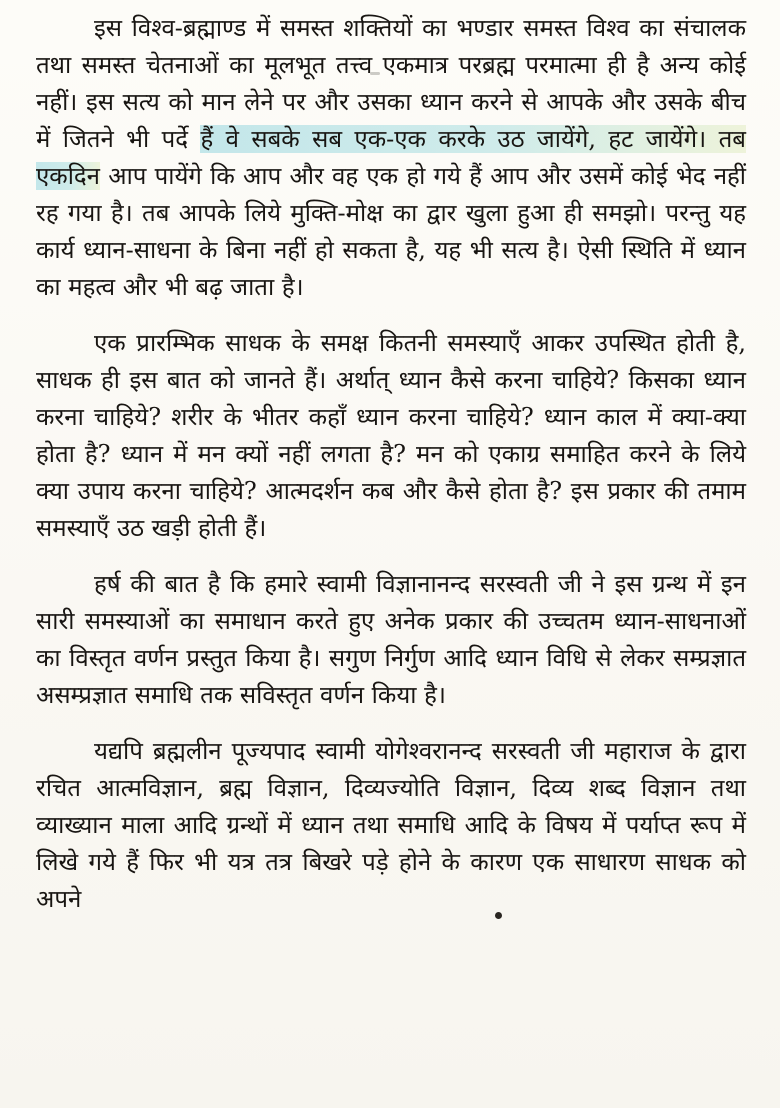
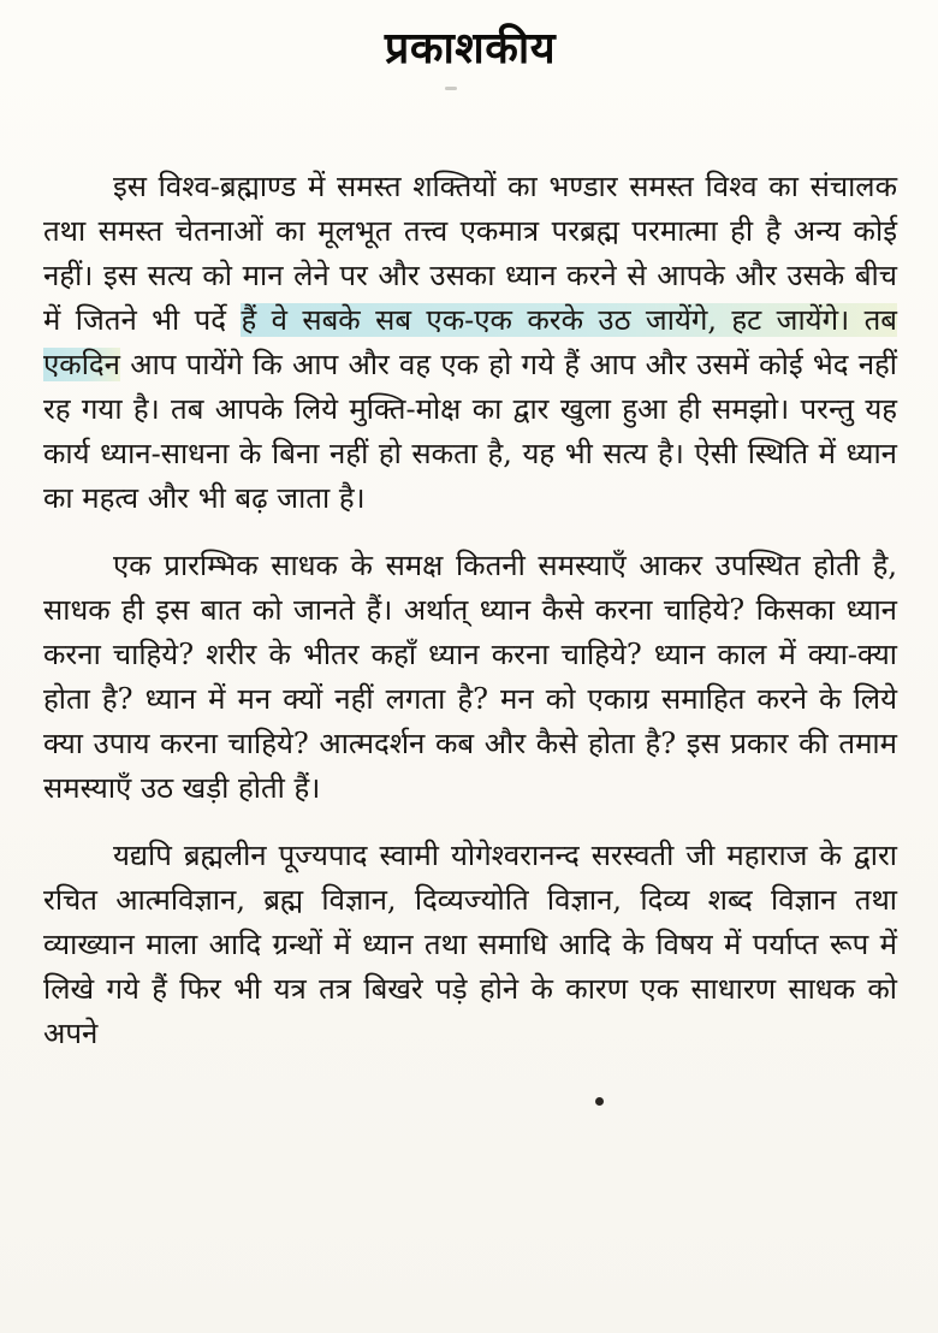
+ प्रकाशकीय
  इस विश्व-ब्रह्माण्ड में समस्त शक्तियों का भण्डार समस्त विश्व का संचालक तथा समस्त चेतनाओं का मूलभूत तत्त्व एकमात्र परब्रह्म परमात्मा ही है अन्य कोई नहीं। इस सत्य को मान लेने पर और उसका ध्यान करने से आपके और उसके बीच में जितने भी पर्दे हैं वे सबके सब एक-एक करके उठ जायेंगे, हट जायेंगे। तब एकदिन आप पायेंगे कि आप और वह एक हो गये हैं आप और उसमें कोई भेद नहीं रह गया है। तब आपके लिये मुक्ति-मोक्ष का द्वार खुला हुआ ही समझो। परन्तु यह कार्य ध्यान-साधना के बिना नहीं हो सकता है, यह भी सत्य है। ऐसी स्थिति में ध्यान का महत्व और भी बढ़ जाता है।
  एक प्रारम्भिक साधक के समक्ष कितनी समस्याएँ आकर उपस्थित होती है, साधक ही इस बात को जानते हैं। अर्थात् ध्यान कैसे करना चाहिये? किसका ध्यान करना चाहिये? शरीर के भीतर कहाँ ध्यान करना चाहिये? ध्यान काल में क्या-क्या होता है? ध्यान में मन क्यों नहीं लगता है? मन को एकाग्र समाहित करने के लिये क्या उपाय करना चाहिये? आत्मदर्शन कब और कैसे होता है? इस प्रकार की तमाम समस्याएँ उठ खड़ी होती हैं।
- हर्ष की बात है कि हमारे स्वामी विज्ञानानन्द सरस्वती जी ने इस ग्रन्थ में इन सारी समस्याओं का समाधान करते हुए अनेक प्रकार की उच्चतम ध्यान-साधनाओं का विस्तृत वर्णन प्रस्तुत किया है। सगुण निर्गुण आदि ध्यान विधि से लेकर सम्प्रज्ञात असम्प्रज्ञात समाधि तक सविस्तृत वर्णन किया है।
  यद्यपि ब्रह्मलीन पूज्यपाद स्वामी योगेश्वरानन्द सरस्वती जी महाराज के द्वारा रचित आत्मविज्ञान, ब्रह्म विज्ञान, दिव्यज्योति विज्ञान, दिव्य शब्द विज्ञान तथा व्याख्यान माला आदि ग्रन्थों में ध्यान तथा समाधि आदि के विषय में पर्याप्त रूप में लिखे गये हैं फिर भी यत्र तत्र बिखरे पड़े होने के कारण एक साधारण साधक को अपने
